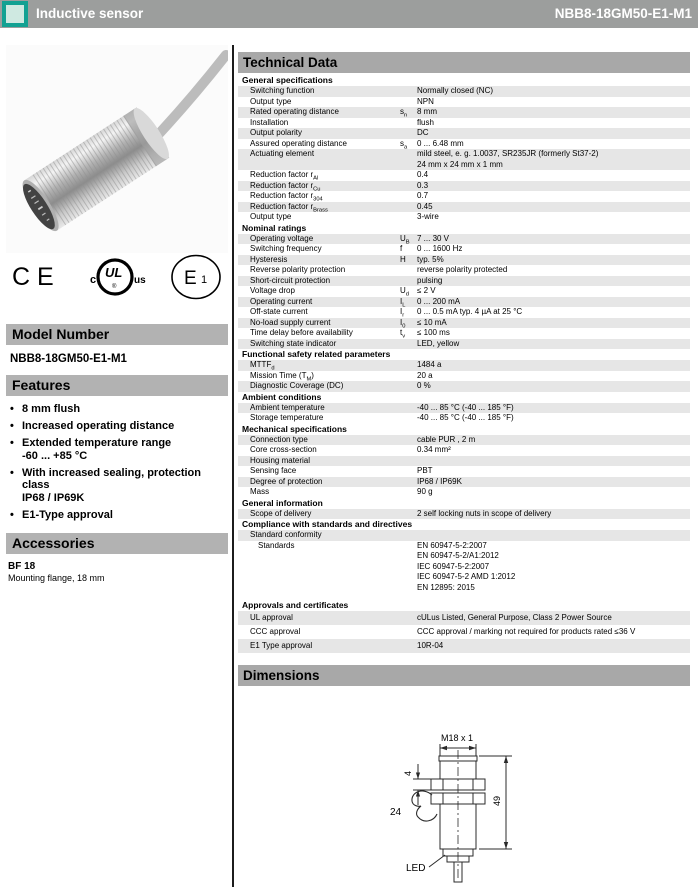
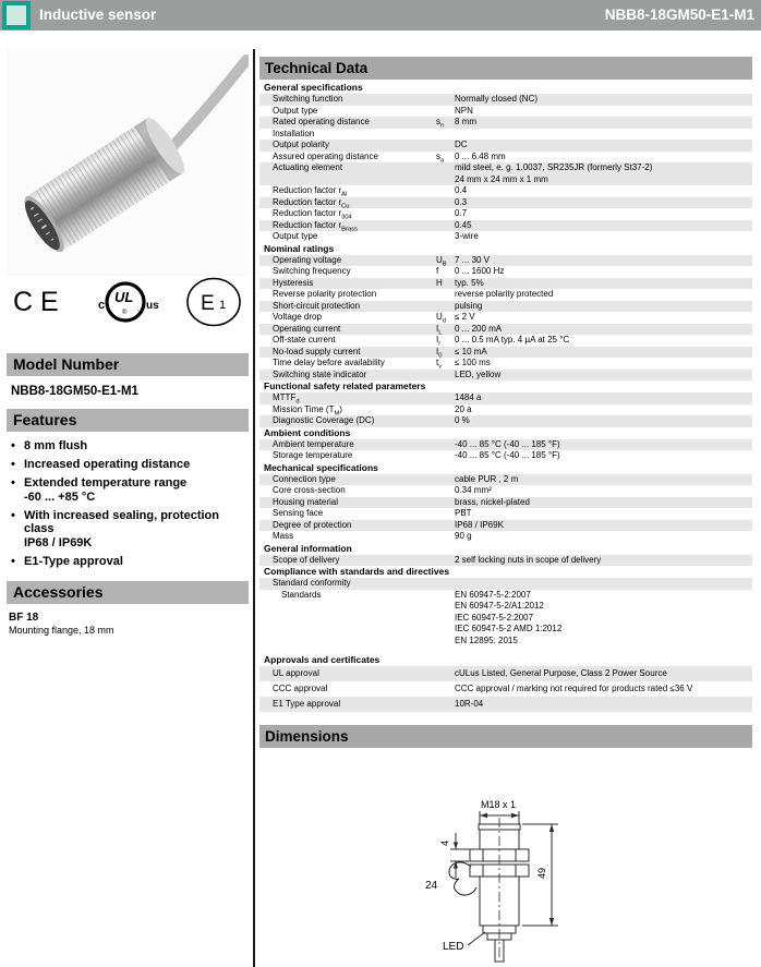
  Inductive sensor
  NBB8-18GM50-E1-M1
  CE
  c
  UL
  us
  E
  1
  Model Number
  NBB8-18GM50-E1-M1
  Features
  •
  8 mm flush
  •
  Increased operating distance
  •
  Extended temperature range
  -60 ... +85 °C
  •
  With increased sealing, protection
  class
  IP68 / IP69K
  •
  E1-Type approval
  Accessories
  BF 18
  Mounting flange, 18 mm
  Technical Data
  General specifications
  Switching function
  Normally closed (NC)
  Output type
  NPN
  Rated operating distance
  8 mm
  Installation
- flush
  Output polarity
  DC
  Assured operating distance
  0 ... 6.48 mm
  Actuating element
  mild steel, e. g. 1.0037, SR235JR (formerly St37-2)
  24 mm x 24 mm x 1 mm
  Reduction factor r
  0.4
  Reduction factor r
  0.3
  Reduction factor r
  0.7
  Reduction factor r
  0.45
  Output type
  3-wire
  Nominal ratings
  Operating voltage
  7 ... 30 V
  Switching frequency
  f
  0 ... 1600 Hz
  Hysteresis
  H
  typ. 5%
  Reverse polarity protection
  reverse polarity protected
  Short-circuit protection
  pulsing
  Voltage drop
  ≤ 2 V
  Operating current
  0 ... 200 mA
  Off-state current
  0 ... 0.5 mA typ. 4 µA at 25 °C
  No-load supply current
  ≤ 10 mA
  Time delay before availability
  ≤ 100 ms
  Switching state indicator
  LED, yellow
  Functional safety related parameters
  MTTF
  1484 a
  Mission Time (T )
  20 a
  Diagnostic Coverage (DC)
  0 %
  Ambient conditions
  Ambient temperature
  -40 ... 85 °C (-40 ... 185 °F)
  Storage temperature
  -40 ... 85 °C (-40 ... 185 °F)
  Mechanical specifications
  Connection type
  cable PUR , 2 m
  Core cross-section
  0.34 mm²
  Housing material
+ brass, nickel-plated
  Sensing face
  PBT
  Degree of protection
  IP68 / IP69K
  Mass
  90 g
  General information
  Scope of delivery
  2 self locking nuts in scope of delivery
  Compliance with standards and directives
  Standard conformity
  Standards
  EN 60947-5-2:2007
  EN 60947-5-2/A1:2012
  IEC 60947-5-2:2007
  IEC 60947-5-2 AMD 1:2012
  EN 12895: 2015
  Approvals and certificates
  UL approval
  cULus Listed, General Purpose, Class 2 Power Source
  CCC approval
  CCC approval / marking not required for products rated ≤36 V
  E1 Type approval
  10R-04
  Dimensions
  M18 x 1
  24
  LED
